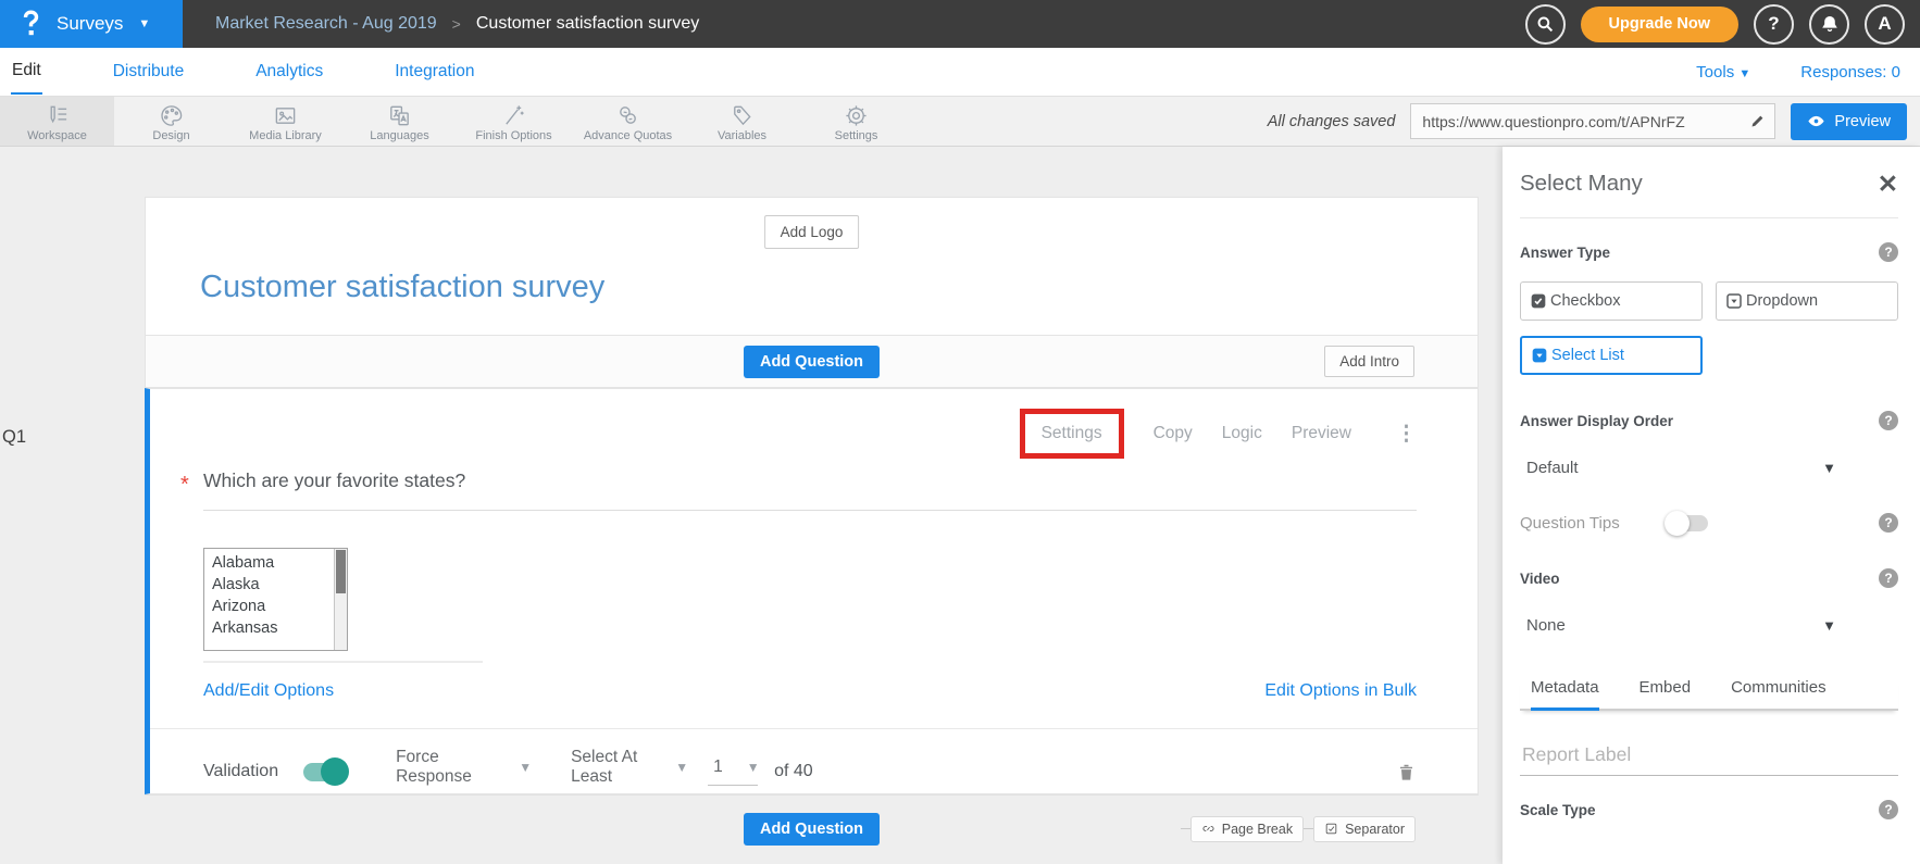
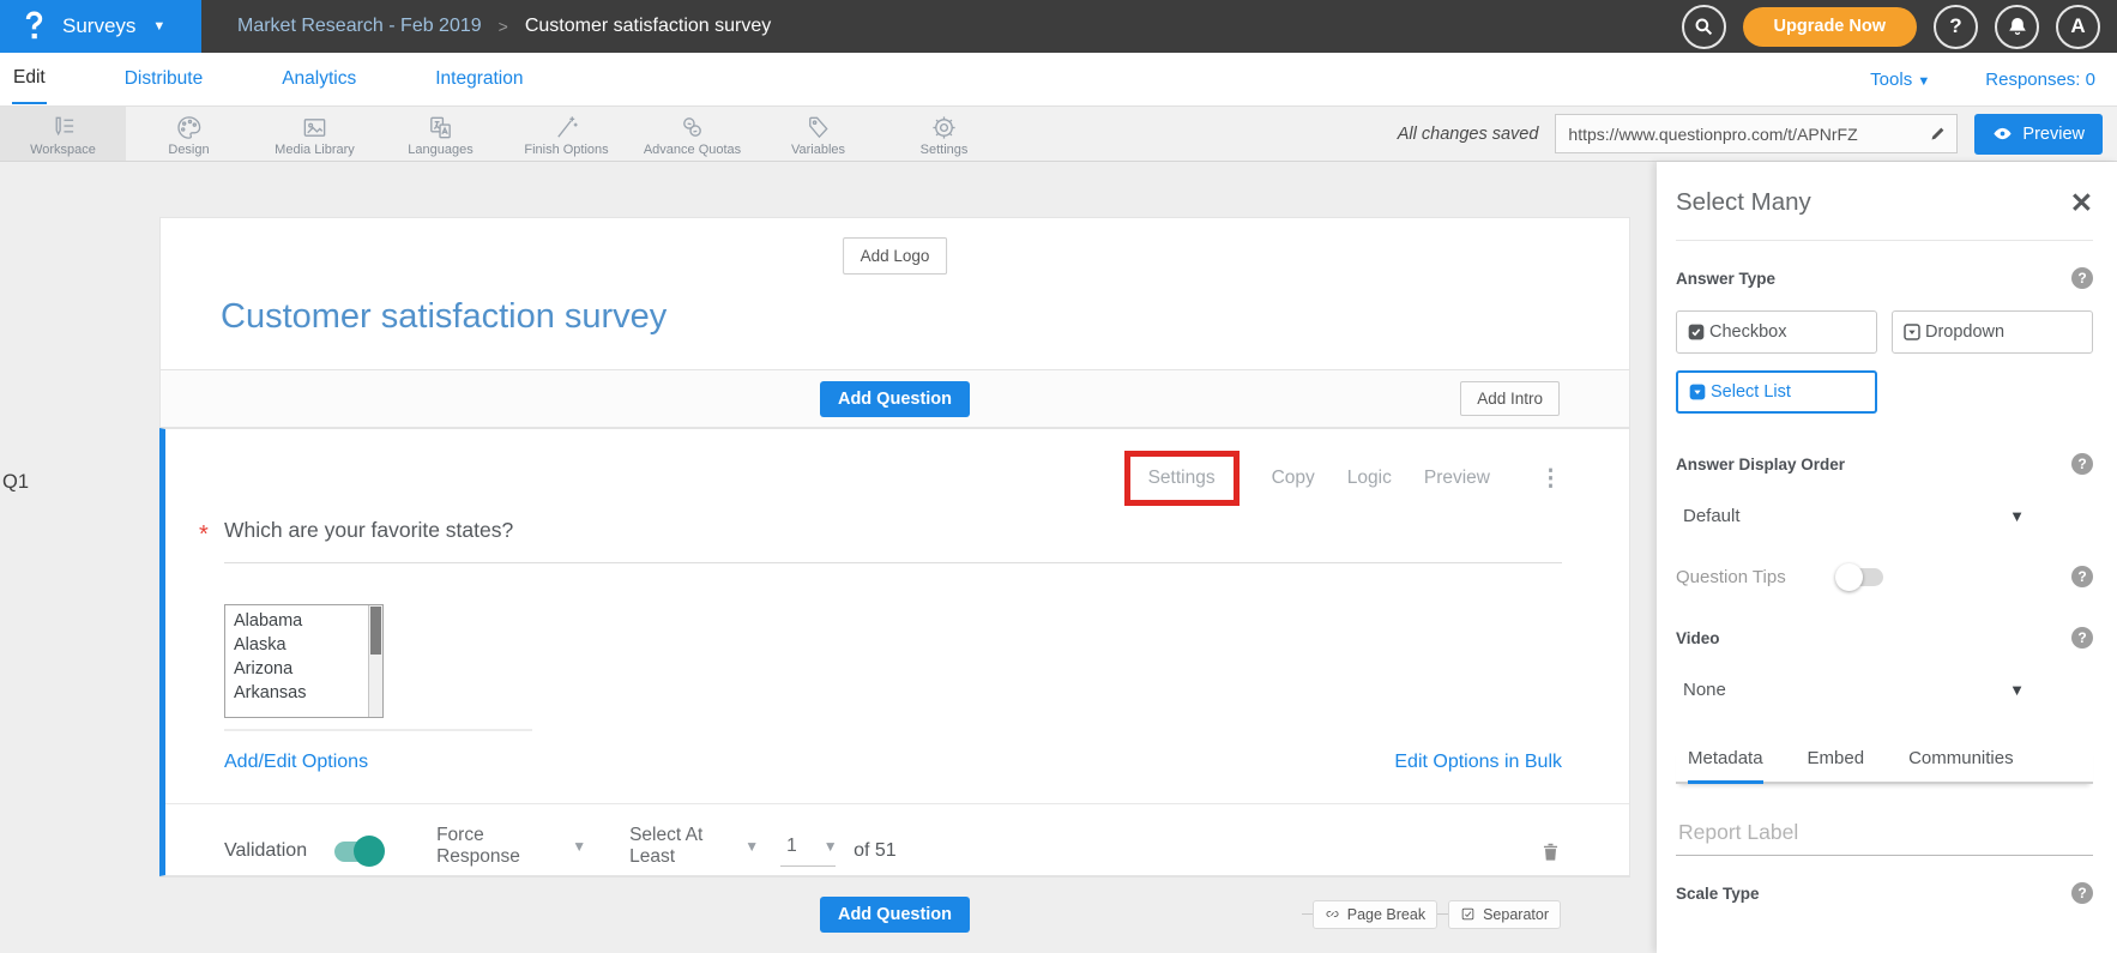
  Surveys
  ▼
- Market Research - Aug 2019
+ Market Research - Feb 2019
  >
  Customer satisfaction survey
  Upgrade Now
  ?
  A
  Edit
  Distribute
  Analytics
  Integration
  Tools ▼
  Responses: 0
  Workspace
  Design
  Media Library
  Languages
  Finish Options
  Advance Quotas
  Variables
  Settings
  All changes saved
  https://www.questionpro.com/t/APNrFZ
  Preview
  Q1
  Add Logo
  Customer satisfaction survey
  Add Question
  Add Intro
  Settings
  Copy
  Logic
  Preview
  ⋮
  *
  Which are your favorite states?
  Alabama
  Alaska
  Arizona
  Arkansas
  Add/Edit Options
  Edit Options in Bulk
  Validation
  Force Response
  ▼
  Select At Least
  ▼
  1
  ▼
- of 40
+ of 51
  Add Question
  Page Break
  Separator
  Select Many
  ✕
  Answer Type
  ?
  Checkbox
  Dropdown
  Select List
  Answer Display Order
  ?
  Default
  ▼
  Question Tips
  ?
  Video
  ?
  None
  ▼
  Metadata
  Embed
  Communities
  Report Label
  Scale Type
  ?
